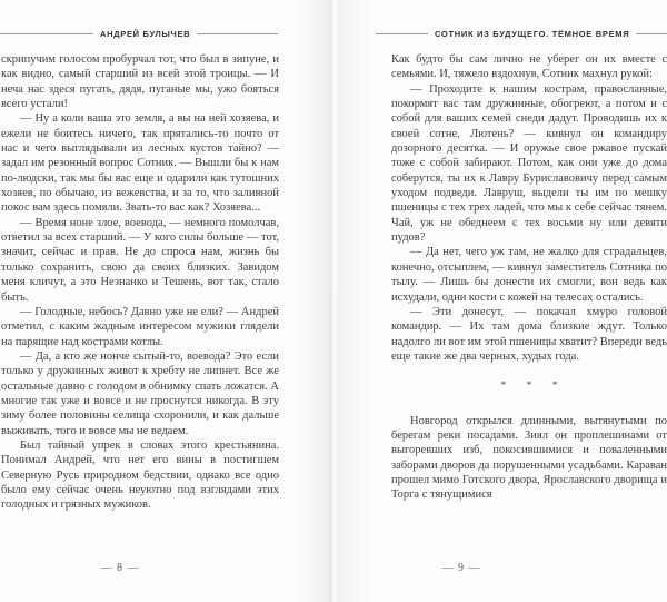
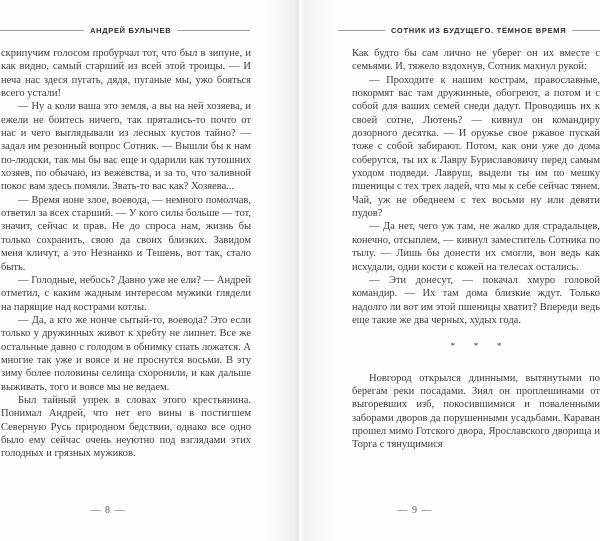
  АНДРЕЙ БУЛЫЧЕВ
  скрипучим голосом пробурчал тот, что был в зипуне, и как видно, самый старший из всей этой троицы. — И неча нас здеся пугать, дядя, пуганые мы, ужо бояться всего устали!
  — Ну а коли ваша это земля, а вы на ней хозяева, и ежели не боитесь ничего, так прятались-то почто от нас и чего выглядывали из лесных кустов тайно? — задал им резонный вопрос Сотник. — Вышли бы к нам по-людски, так мы бы вас еще и одарили как тутошних хозяев, по обычаю, из вежевства, и за то, что заливной покос вам здесь помяли. Звать-то вас как? Хозяева...
  — Время ноне злое, воевода, — немного помолчав, ответил за всех старший. — У кого силы больше — тот, значит, сейчас и прав. Не до спроса нам, жизнь бы только сохранить, свою да своих близких. Завидом меня кличут, а это Незнанко и Тешень, вот так, стало быть.
  — Голодные, небось? Давно уже не ели? — Андрей отметил, с каким жадным интересом мужики глядели на парящие над кострами котлы.
- — Да, а кто же нонче сытый-то, воевода? Это если только у дружинных живот к хребту не липнет. Все же остальные давно с голодом в обнимку спать ложатся. А многие так уже и вовсе и не проснутся никогда. В эту зиму более половины селища схоронили, и как дальше выживать, того и вовсе мы не ведаем.
+ — Да, а кто же нонче сытый-то, воевода? Это если только у дружинных живот к хребту не липнет. Все же остальные давно с голодом в обнимку спать ложатся. А многие так уже и вовсе и не проснутся восьми. В эту зиму более половины селища схоронили, и как дальше выживать, того и вовсе мы не ведаем.
  Был тайный упрек в словах этого крестьянина. Понимал Андрей, что нет его вины в постигшем Северную Русь природном бедствии, однако все одно было ему сейчас очень неуютно под взглядами этих голодных и грязных мужиков.
  — 8 —
  СОТНИК ИЗ БУДУЩЕГО. ТЁМНОЕ ВРЕМЯ
  Как будто бы сам лично не уберег он их вместе с семьями. И, тяжело вздохнув, Сотник махнул рукой:
  — Проходите к нашим кострам, православные, покормят вас там дружинные, обогреют, а потом и с собой для ваших семей снеди дадут. Проводишь их к своей сотне, Лютень? — кивнул он командиру дозорного десятка. — И оружье свое ржавое пускай тоже с собой забирают. Потом, как они уже до дома соберутся, ты их к Лавру Буриславовичу перед самым уходом подведи. Лавруш, выдели ты им по мешку пшеницы с тех трех ладей, что мы к себе сейчас тянем. Чай, уж не обеднеем с тех восьми ну или девяти пудов?
  — Да нет, чего уж там, не жалко для страдальцев, конечно, отсыплем, — кивнул заместитель Сотника по тылу. — Лишь бы донести их смогли, вон ведь как исхудали, одни кости с кожей на телесах остались.
  — Эти донесут, — покачал хмуро головой командир. — Их там дома близкие ждут. Только надолго ли вот им этой пшеницы хватит? Впереди ведь еще такие же два черных, худых года.
  * * *
  Новгород открылся длинными, вытянутыми по берегам реки посадами. Зиял он проплешинами от выгоревших изб, покосившимися и поваленными заборами дворов да порушенными усадьбами. Караван прошел мимо Готского двора, Ярославского дворища и Торга с тянущимися
  — 9 —
